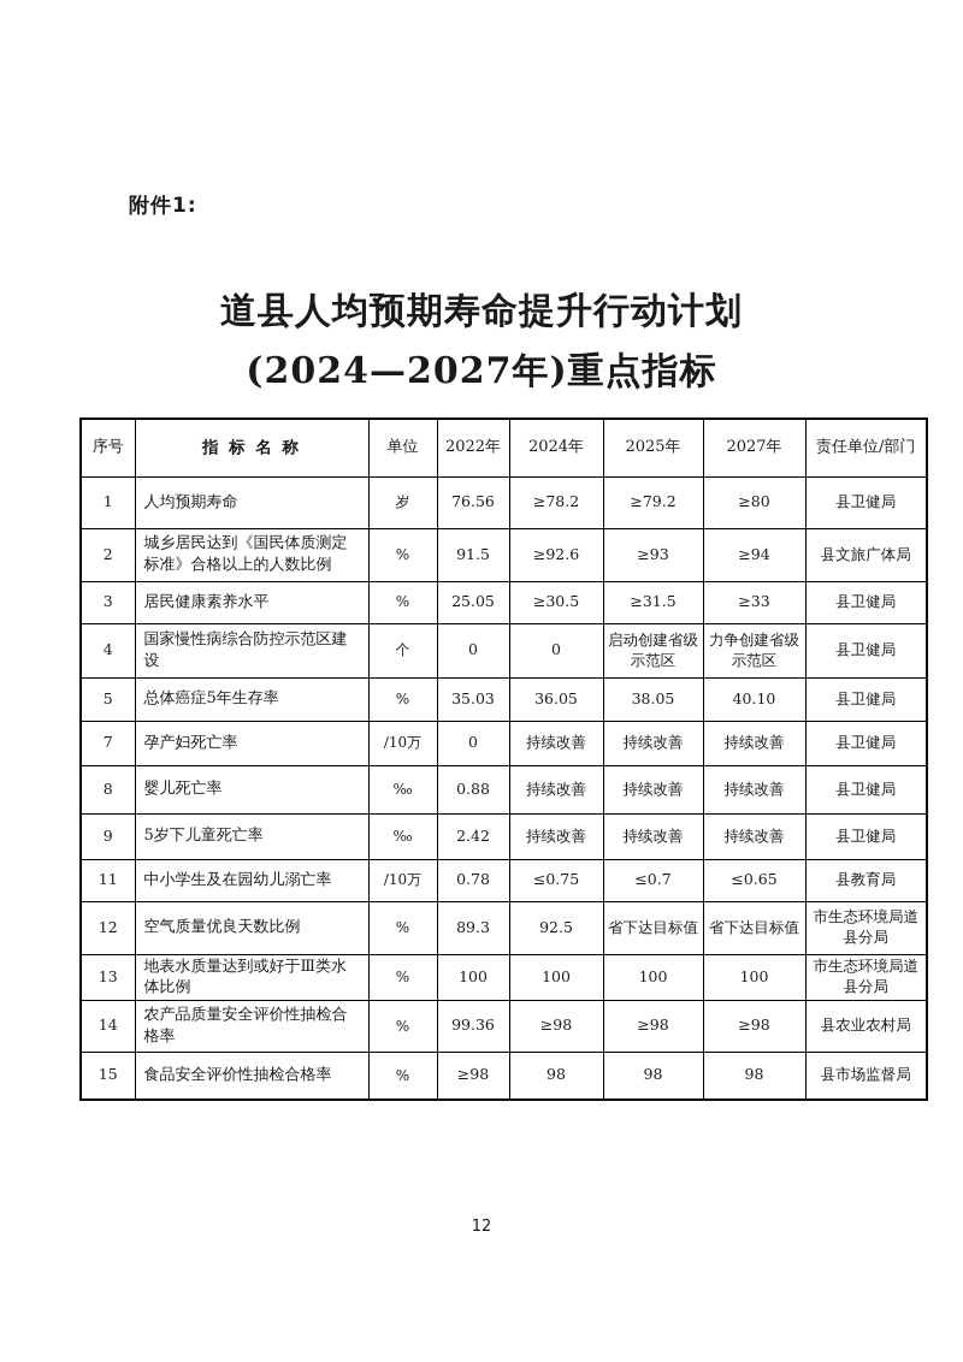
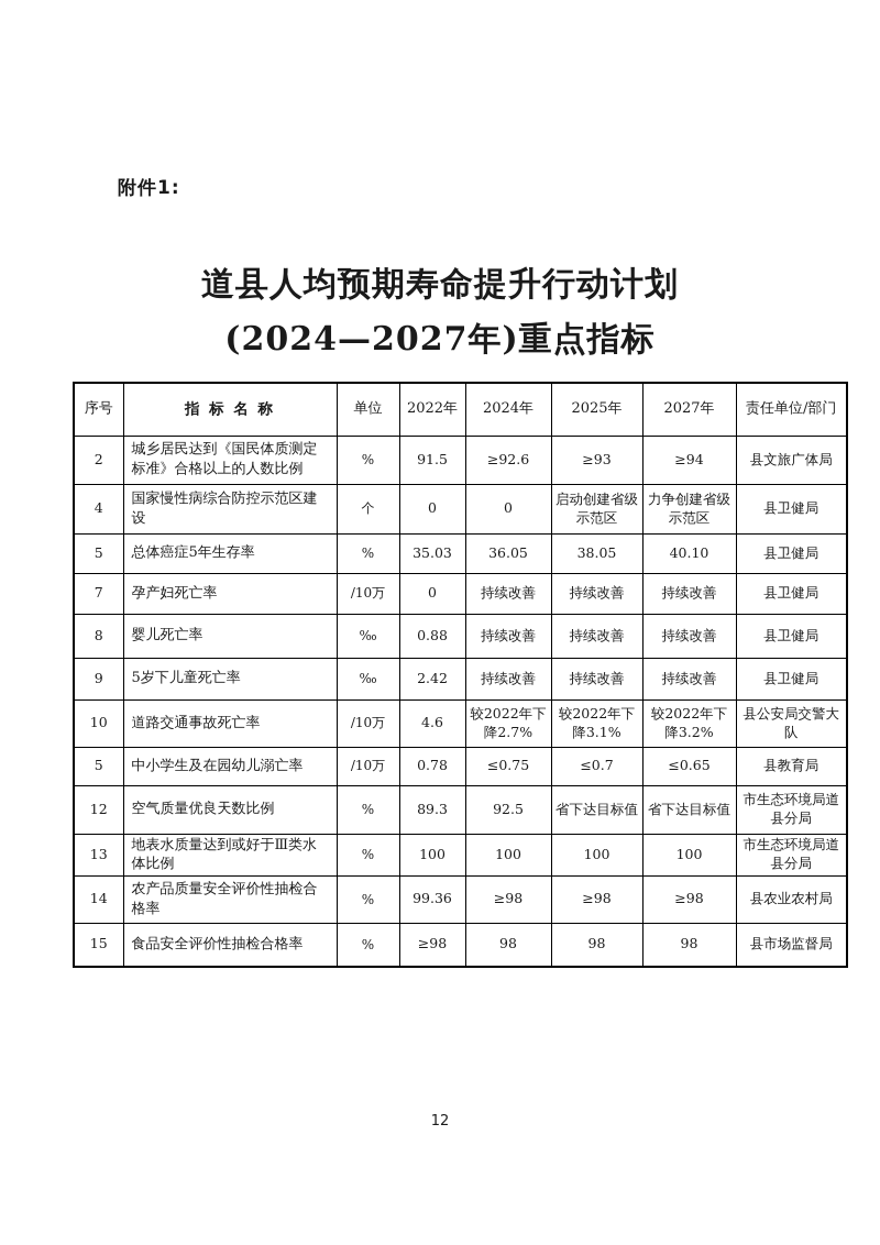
  附件1:
  道县人均预期寿命提升行动计划
  (2024—2027年)重点指标
  序号	指 标 名 称	单位	2022年	2024年	2025年	2027年	责任单位/部门
- 1	人均预期寿命	岁	76.56	≥78.2	≥79.2	≥80	县卫健局
  2	城乡居民达到《国民体质测定标准》合格以上的人数比例	%	91.5	≥92.6	≥93	≥94	县文旅广体局
- 3	居民健康素养水平	%	25.05	≥30.5	≥31.5	≥33	县卫健局
  4	国家慢性病综合防控示范区建设	个	0	0	启动创建省级示范区	力争创建省级示范区	县卫健局
  5	总体癌症5年生存率	%	35.03	36.05	38.05	40.10	县卫健局
  7	孕产妇死亡率	/10万	0	持续改善	持续改善	持续改善	县卫健局
  8	婴儿死亡率	‰	0.88	持续改善	持续改善	持续改善	县卫健局
  9	5岁下儿童死亡率	‰	2.42	持续改善	持续改善	持续改善	县卫健局
+ 10	道路交通事故死亡率	/10万	4.6	较2022年下降2.7%	较2022年下降3.1%	较2022年下降3.2%	县公安局交警大队
- 11	中小学生及在园幼儿溺亡率	/10万	0.78	≤0.75	≤0.7	≤0.65	县教育局
+ 5	中小学生及在园幼儿溺亡率	/10万	0.78	≤0.75	≤0.7	≤0.65	县教育局
  12	空气质量优良天数比例	%	89.3	92.5	省下达目标值	省下达目标值	市生态环境局道县分局
  13	地表水质量达到或好于Ⅲ类水体比例	%	100	100	100	100	市生态环境局道县分局
  14	农产品质量安全评价性抽检合格率	%	99.36	≥98	≥98	≥98	县农业农村局
  15	食品安全评价性抽检合格率	%	≥98	98	98	98	县市场监督局
  12
